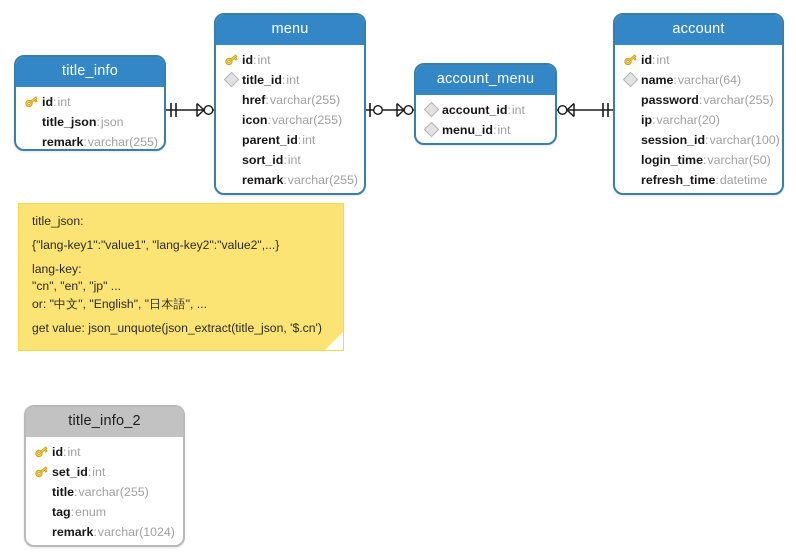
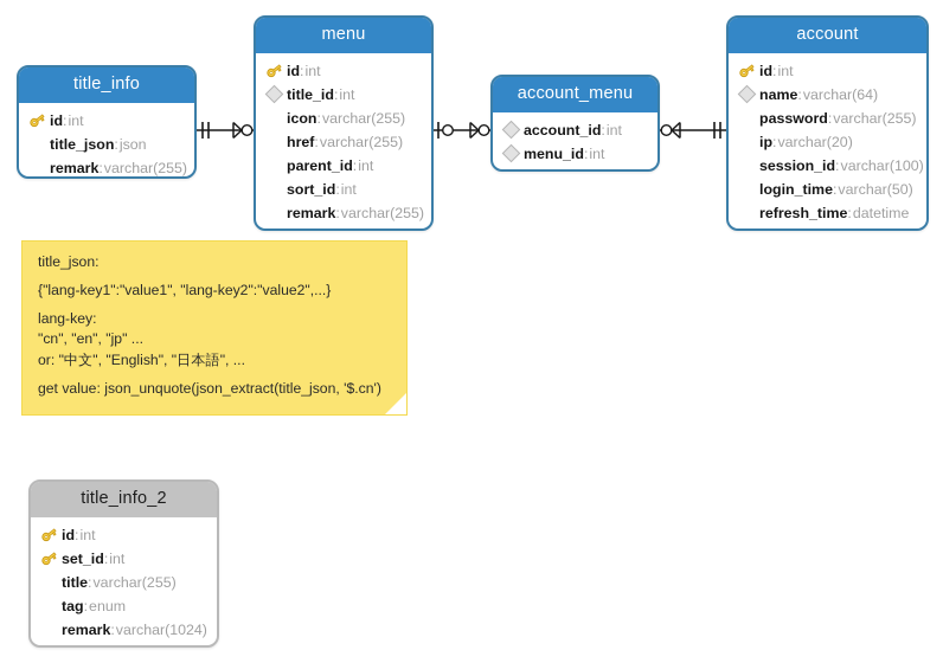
  title_info
  id
  :
  int
  title_json
  :
  json
  remark
  :
  varchar(255)
  menu
  id
  :
  int
  title_id
  :
  int
- href
+ icon
  :
  varchar(255)
- icon
+ href
  :
  varchar(255)
  parent_id
  :
  int
  sort_id
  :
  int
  remark
  :
  varchar(255)
  account_menu
  account_id
  :
  int
  menu_id
  :
  int
  account
  id
  :
  int
  name
  :
  varchar(64)
  password
  :
  varchar(255)
  ip
  :
  varchar(20)
  session_id
  :
  varchar(100)
  login_time
  :
  varchar(50)
  refresh_time
  :
  datetime
  title_info_2
  id
  :
  int
  set_id
  :
  int
  title
  :
  varchar(255)
  tag
  :
  enum
  remark
  :
  varchar(1024)
  title_json:
  {"lang-key1":"value1", "lang-key2":"value2",...}
  lang-key:
  "cn", "en", "jp" ...
  or: "中文", "English", "日本語", ...
  get value: json_unquote(json_extract(title_json, '$.cn')
